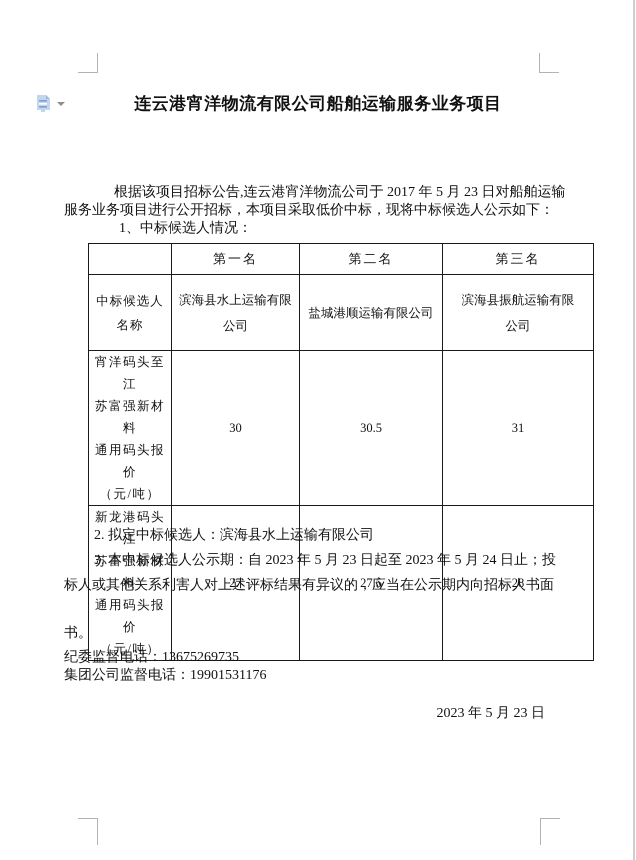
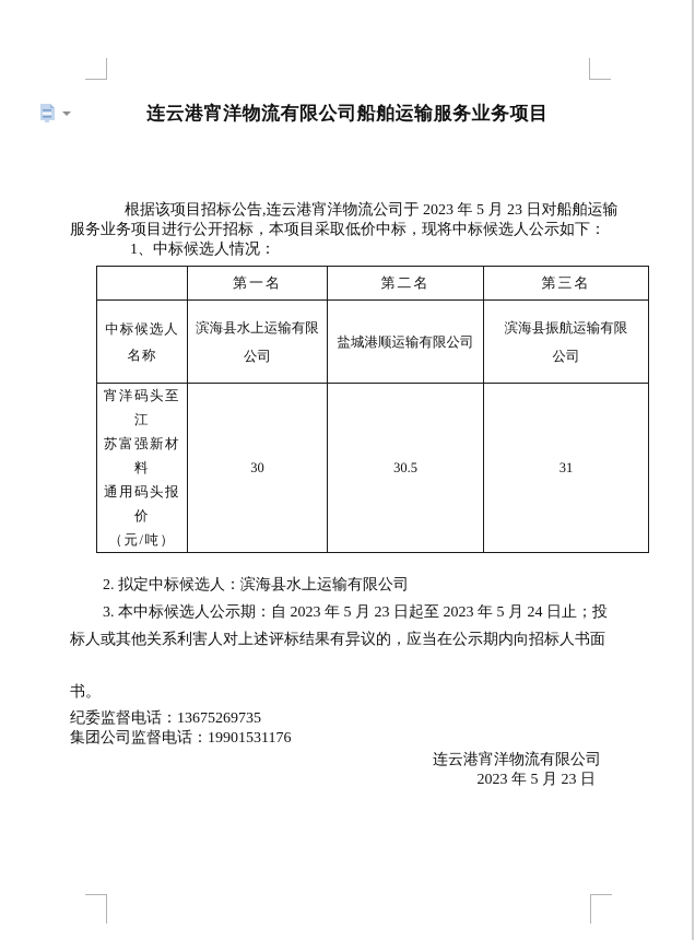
  连云港宵洋物流有限公司船舶运输服务业务项目
- 根据该项目招标公告,连云港宵洋物流公司于 2017 年 5 月 23 日对船舶运输
+ 根据该项目招标公告,连云港宵洋物流公司于 2023 年 5 月 23 日对船舶运输
  服务业务项目进行公开招标，本项目采取低价中标，现将中标候选人公示如下：
  1、中标候选人情况：
  	第一名	第二名	第三名
  中标候选人 名称	滨海县水上运输有限 公司	盐城港顺运输有限公司	滨海县振航运输有限 公司
  宵洋码头至江 苏富强新材料 通用码头报价 （元/吨）	30	30.5	31
- 新龙港码头江 苏富强新材料 通用码头报价 （元/吨）	27	27.5	28
  2. 拟定中标候选人：滨海县水上运输有限公司
  3. 本中标候选人公示期：自 2023 年 5 月 23 日起至 2023 年 5 月 24 日止；投
  标人或其他关系利害人对上述评标结果有异议的，应当在公示期内向招标人书面
  书。
  纪委监督电话：13675269735
  集团公司监督电话：19901531176
+ 连云港宵洋物流有限公司
  2023 年 5 月 23 日
